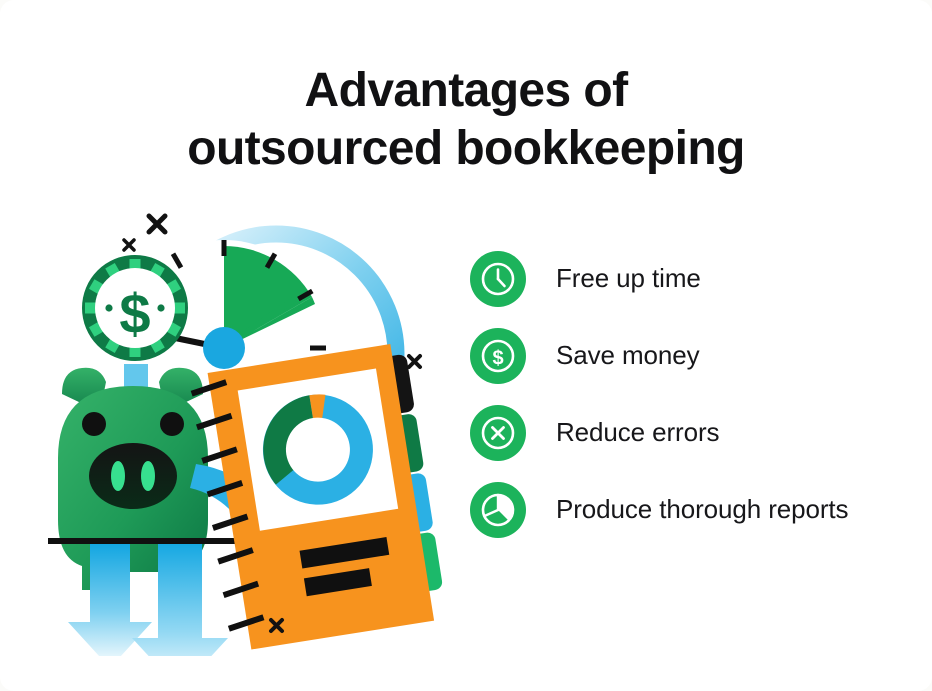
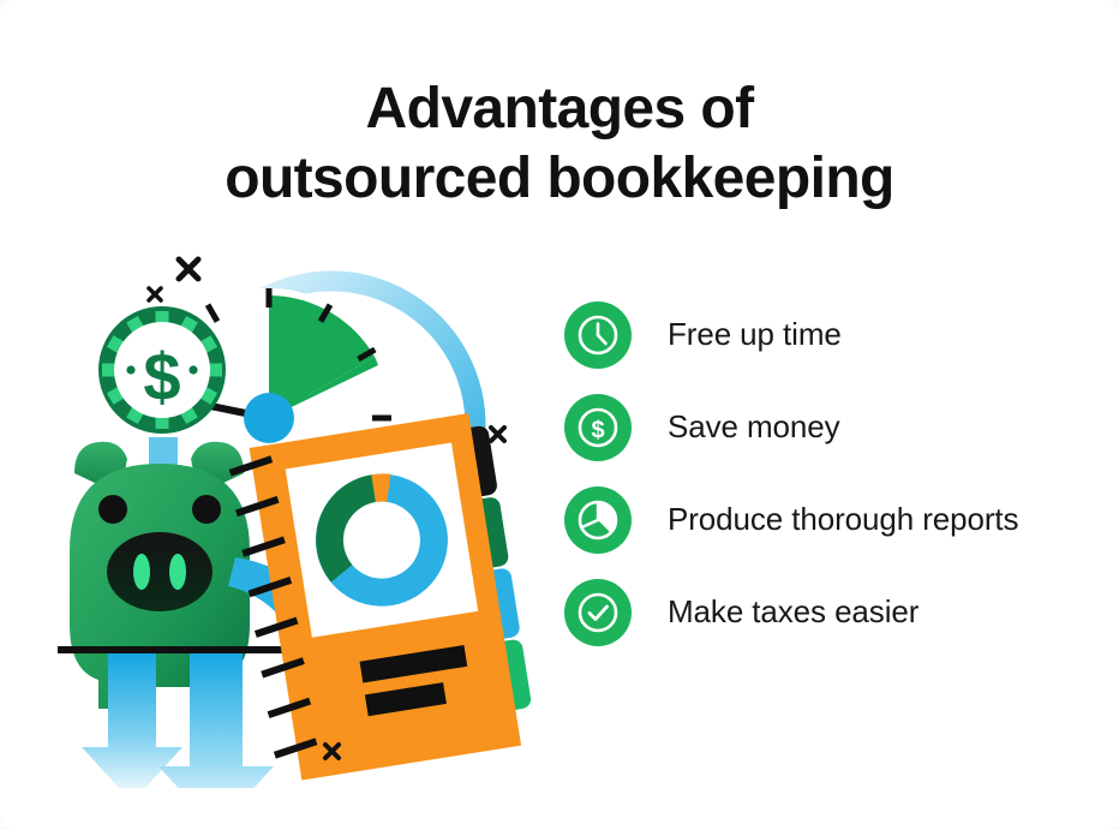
  Advantages of
  outsourced bookkeeping
  $
  Free up time
  $
  Save money
- Reduce errors
  Produce thorough reports
+ Make taxes easier
